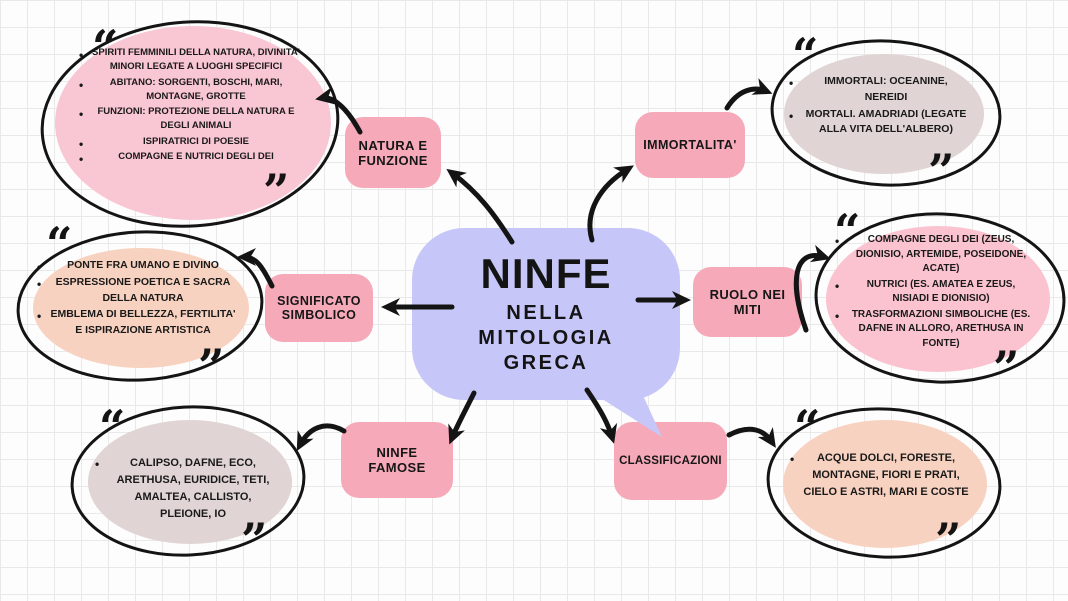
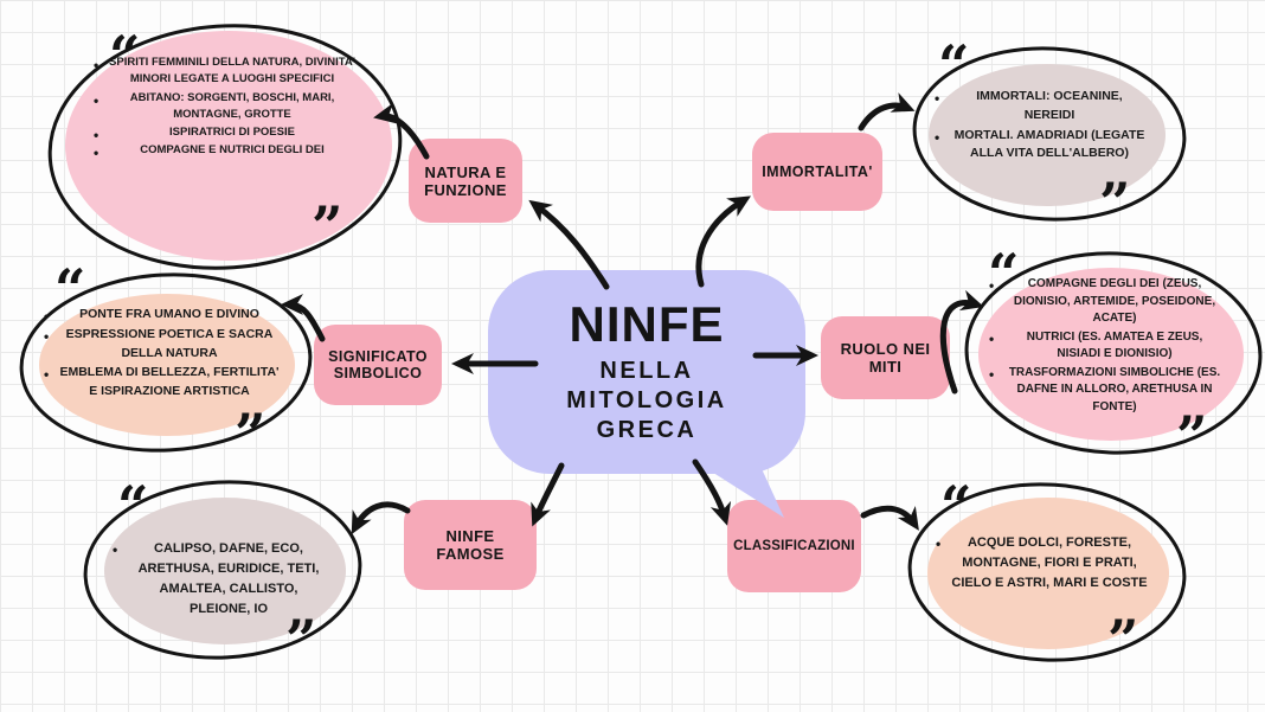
  NINFE
  NELLA
  MITOLOGIA
  GRECA
  NATURA E FUNZIONE
  IMMORTALITA'
  SIGNIFICATO SIMBOLICO
  RUOLO NEI MITI
  NINFE FAMOSE
  CLASSIFICAZIONI
  “
  ”
  “
  ”
  “
  ”
  “
  ”
  “
  ”
  SPIRITI FEMMINILI DELLA NATURA, DIVINITA MINORI LEGATE A LUOGHI SPECIFICI
  ABITANO: SORGENTI, BOSCHI, MARI, MONTAGNE, GROTTE
- FUNZIONI: PROTEZIONE DELLA NATURA E DEGLI ANIMALI
  ISPIRATRICI DI POESIE
  COMPAGNE E NUTRICI DEGLI DEI
  IMMORTALI: OCEANINE, NEREIDI
  MORTALI. AMADRIADI (LEGATE ALLA VITA DELL'ALBERO)
  PONTE FRA UMANO E DIVINO
  ESPRESSIONE POETICA E SACRA DELLA NATURA
  EMBLEMA DI BELLEZZA, FERTILITA' E ISPIRAZIONE ARTISTICA
  COMPAGNE DEGLI DEI (ZEUS, DIONISIO, ARTEMIDE, POSEIDONE, ACATE)
  NUTRICI (ES. AMATEA E ZEUS, NISIADI E DIONISIO)
  TRASFORMAZIONI SIMBOLICHE (ES. DAFNE IN ALLORO, ARETHUSA IN FONTE)
  CALIPSO, DAFNE, ECO, ARETHUSA, EURIDICE, TETI, AMALTEA, CALLISTO, PLEIONE, IO
  ACQUE DOLCI, FORESTE, MONTAGNE, FIORI E PRATI, CIELO E ASTRI, MARI E COSTE
